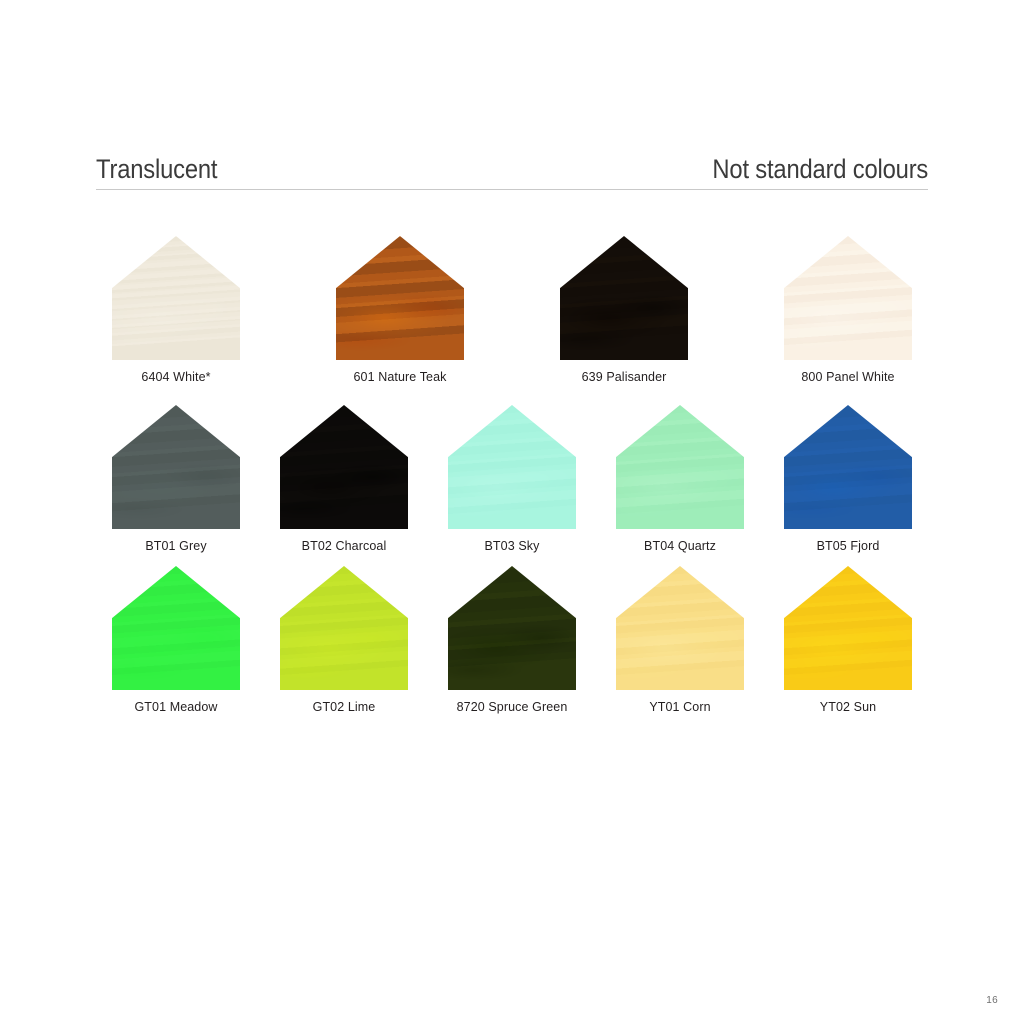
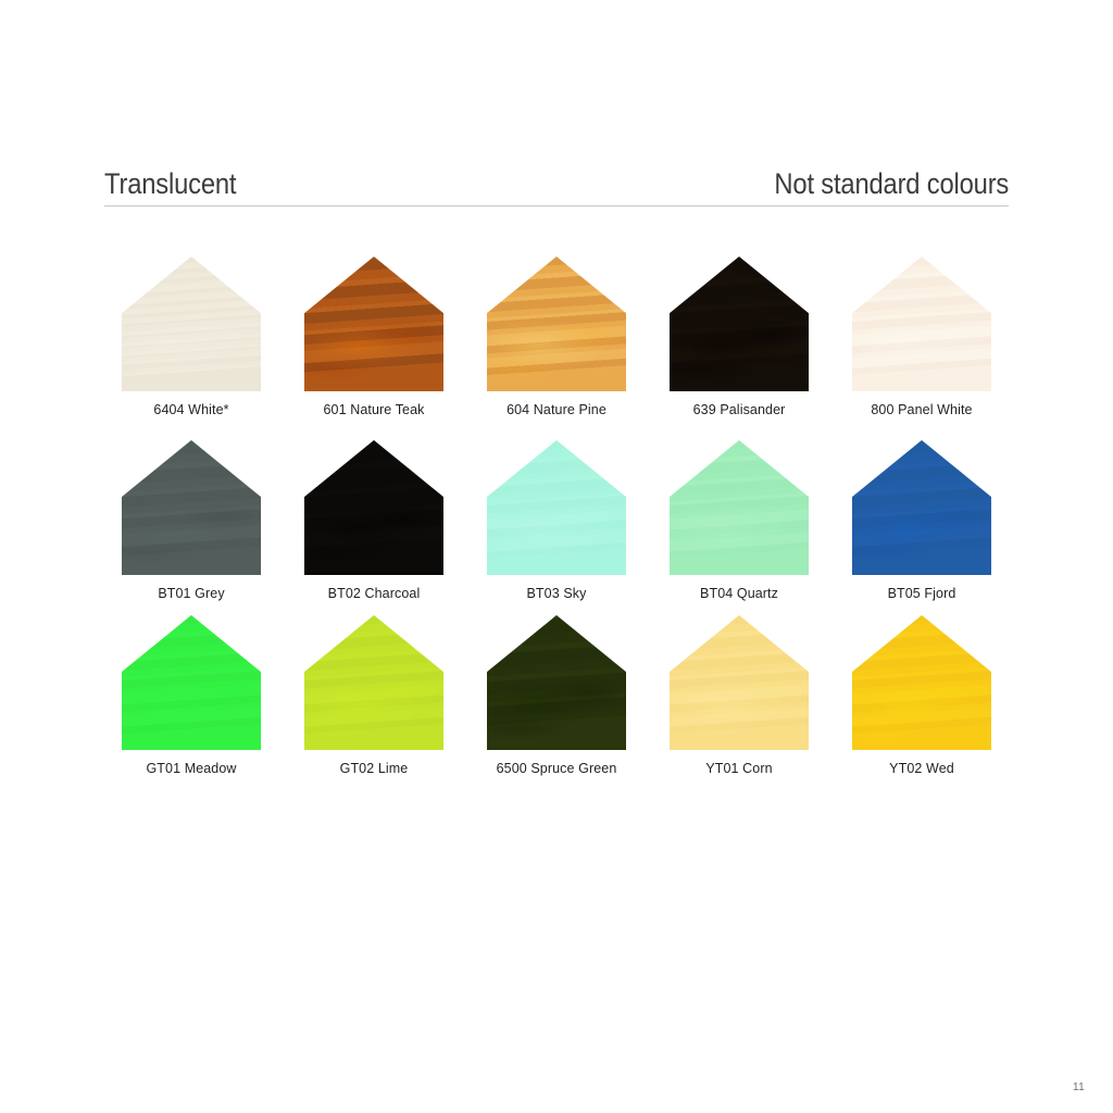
  Translucent
  Not standard colours
  6404 White*
  601 Nature Teak
+ 604 Nature Pine
  639 Palisander
  800 Panel White
  BT01 Grey
  BT02 Charcoal
  BT03 Sky
  BT04 Quartz
  BT05 Fjord
  GT01 Meadow
  GT02 Lime
- 8720 Spruce Green
+ 6500 Spruce Green
  YT01 Corn
- YT02 Sun
+ YT02 Wed
- 16
+ 11
